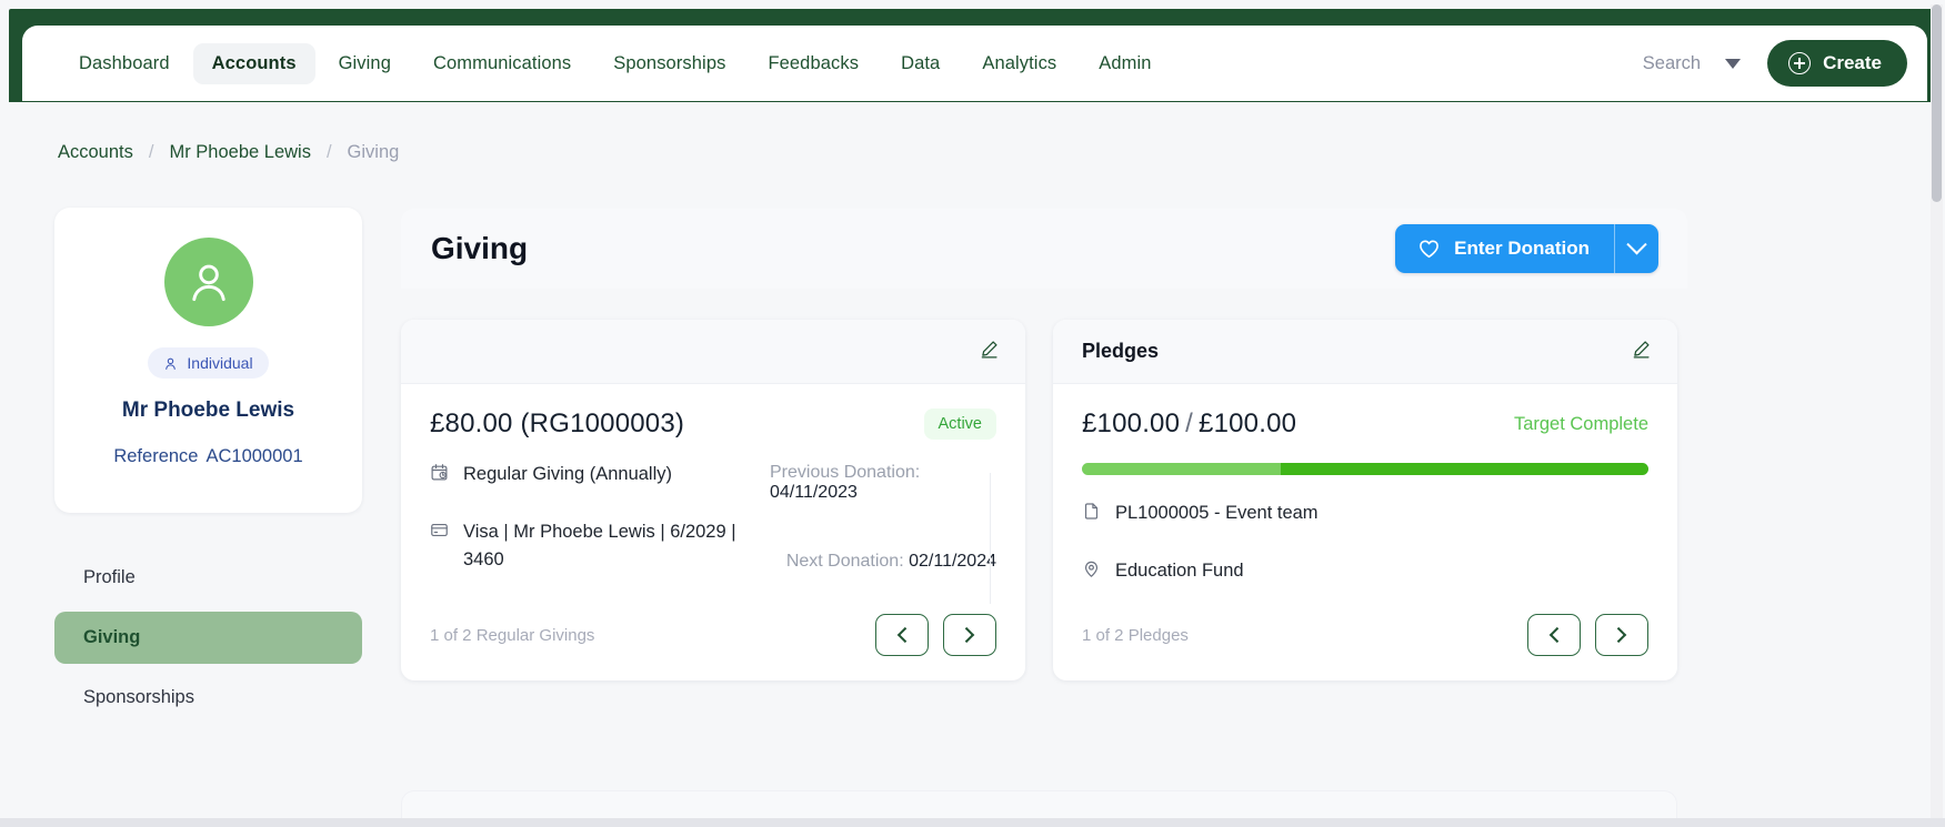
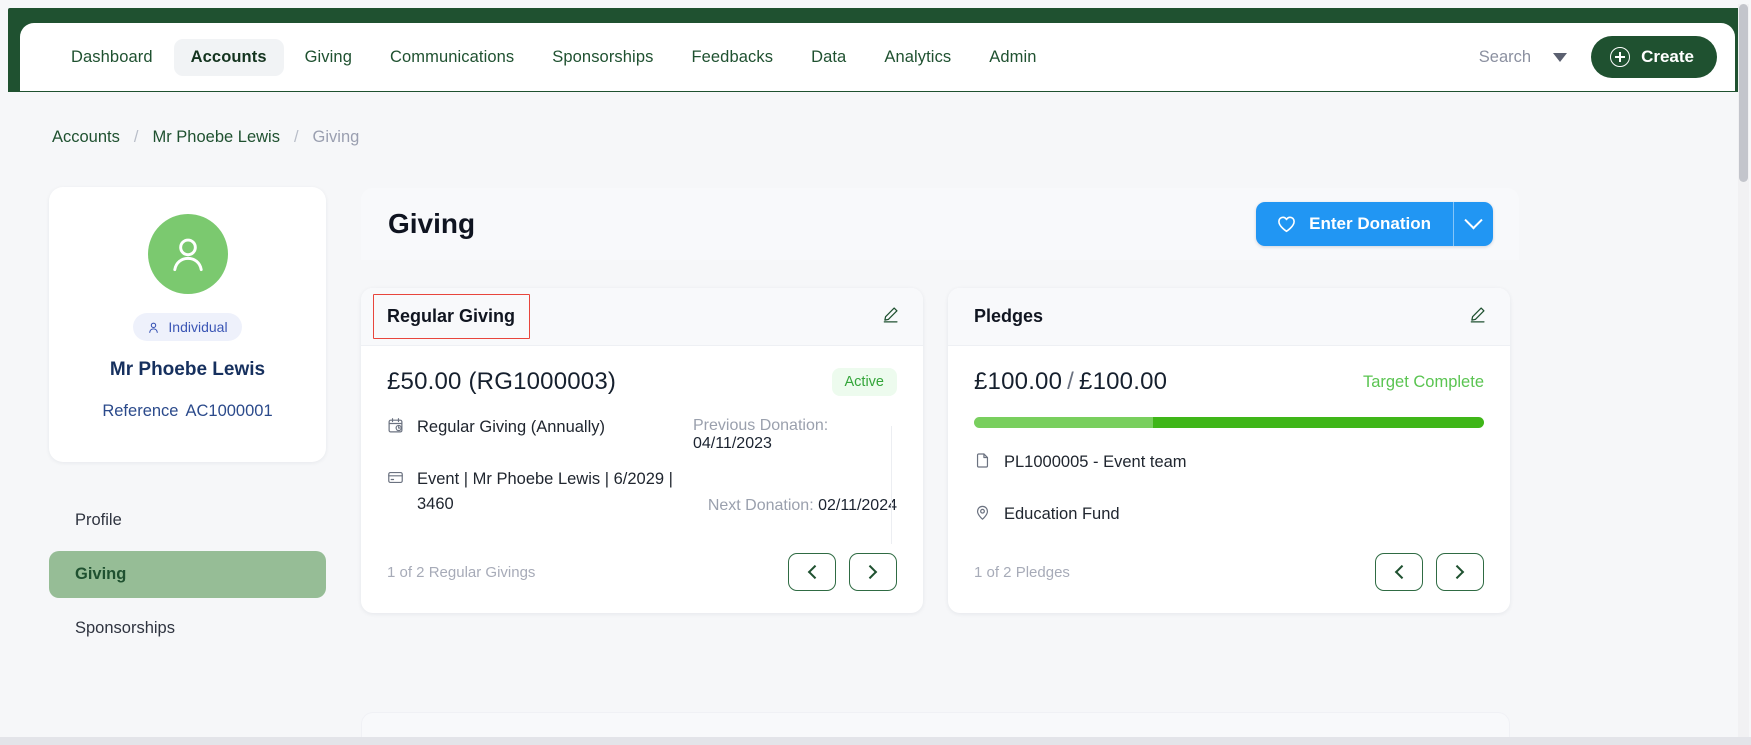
  Dashboard
  Accounts
  Giving
  Communications
  Sponsorships
  Feedbacks
  Data
  Analytics
  Admin
  Search
  Create
  Accounts
  /
  Mr Phoebe Lewis
  /
  Giving
  Individual
  Mr Phoebe Lewis
  Reference AC1000001
  Profile
  Giving
  Sponsorships
  Giving
  Enter Donation
+ Regular Giving
- £80.00 (RG1000003)
+ £50.00 (RG1000003)
  Active
  Regular Giving (Annually)
- Visa | Mr Phoebe Lewis | 6/2029 | 3460
+ Event | Mr Phoebe Lewis | 6/2029 | 3460
  Previous Donation:
  04/11/2023
  Next Donation: 02/11/2024
  1 of 2 Regular Givings
  Pledges
  £100.00 / £100.00
  Target Complete
  PL1000005 - Event team
  Education Fund
  1 of 2 Pledges
